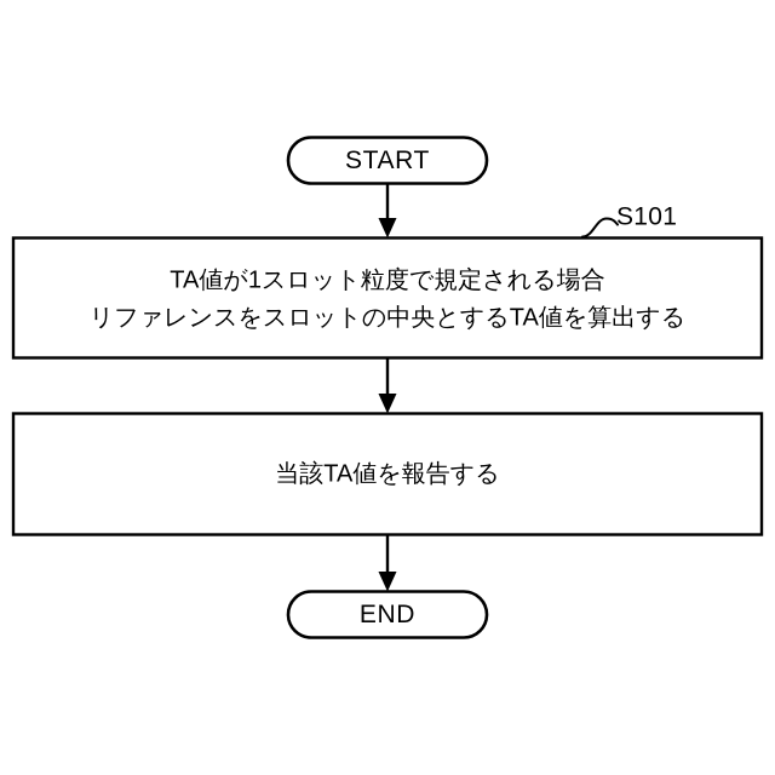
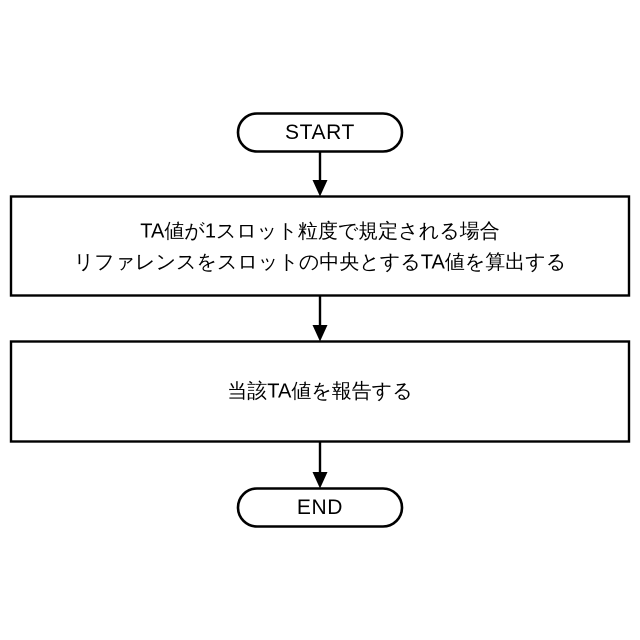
  START
  TA値が1スロット粒度で規定される場合
  リファレンスをスロットの中央とするTA値を算出する
- S101
  当該TA値を報告する
  END
